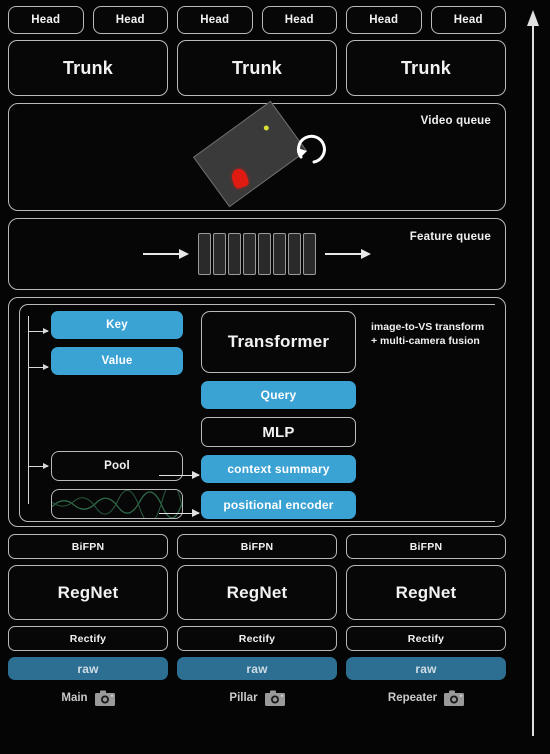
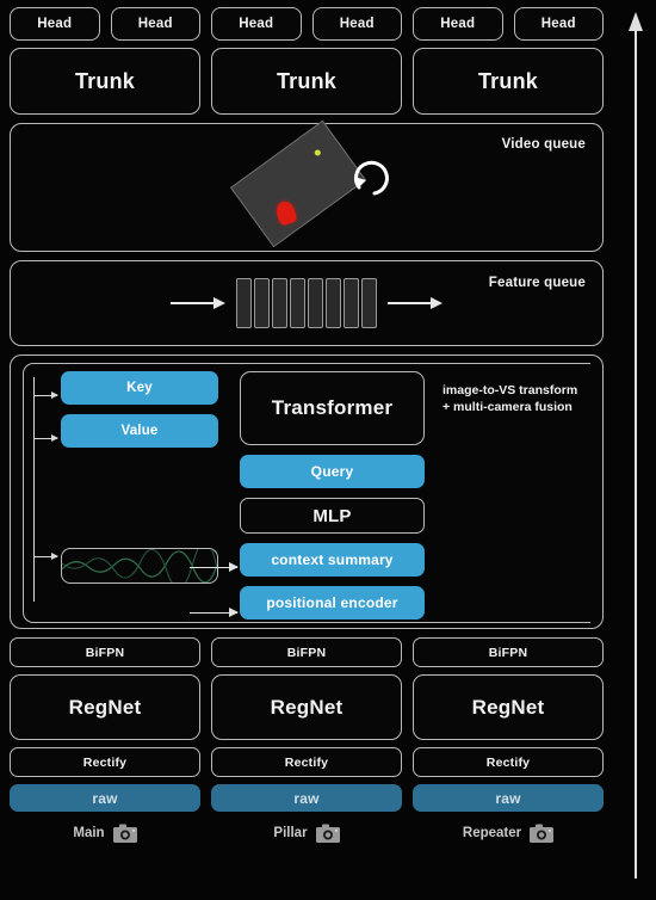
  Head
  Head
  Head
  Head
  Head
  Head
  Trunk
  Trunk
  Trunk
  Video queue
  Feature queue
  Key
  Value
- Pool
  Transformer
  Query
  MLP
  context summary
  positional encoder
  image-to-VS transform
  + multi-camera fusion
  BiFPN
  RegNet
  Rectify
  raw
  Main
  BiFPN
  RegNet
  Rectify
  raw
  Pillar
  BiFPN
  RegNet
  Rectify
  raw
  Repeater
